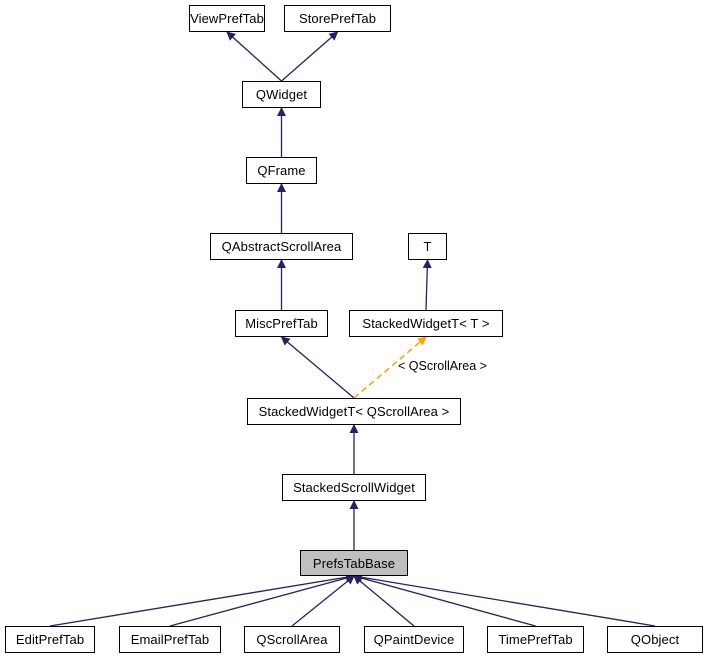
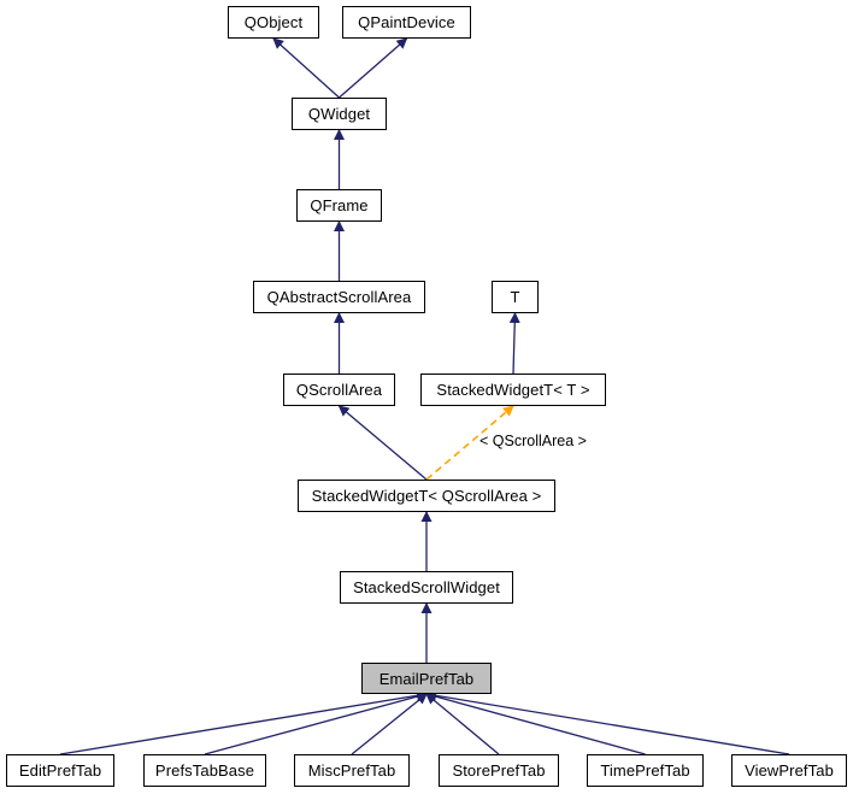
- ViewPrefTab
+ QObject
- StorePrefTab
+ QPaintDevice
  QWidget
  QFrame
  QAbstractScrollArea
  T
- MiscPrefTab
+ QScrollArea
  StackedWidgetT< T >
  StackedWidgetT< QScrollArea >
  StackedScrollWidget
- PrefsTabBase
+ EmailPrefTab
  EditPrefTab
- EmailPrefTab
+ PrefsTabBase
- QScrollArea
+ MiscPrefTab
- QPaintDevice
+ StorePrefTab
  TimePrefTab
- QObject
+ ViewPrefTab
  < QScrollArea >
